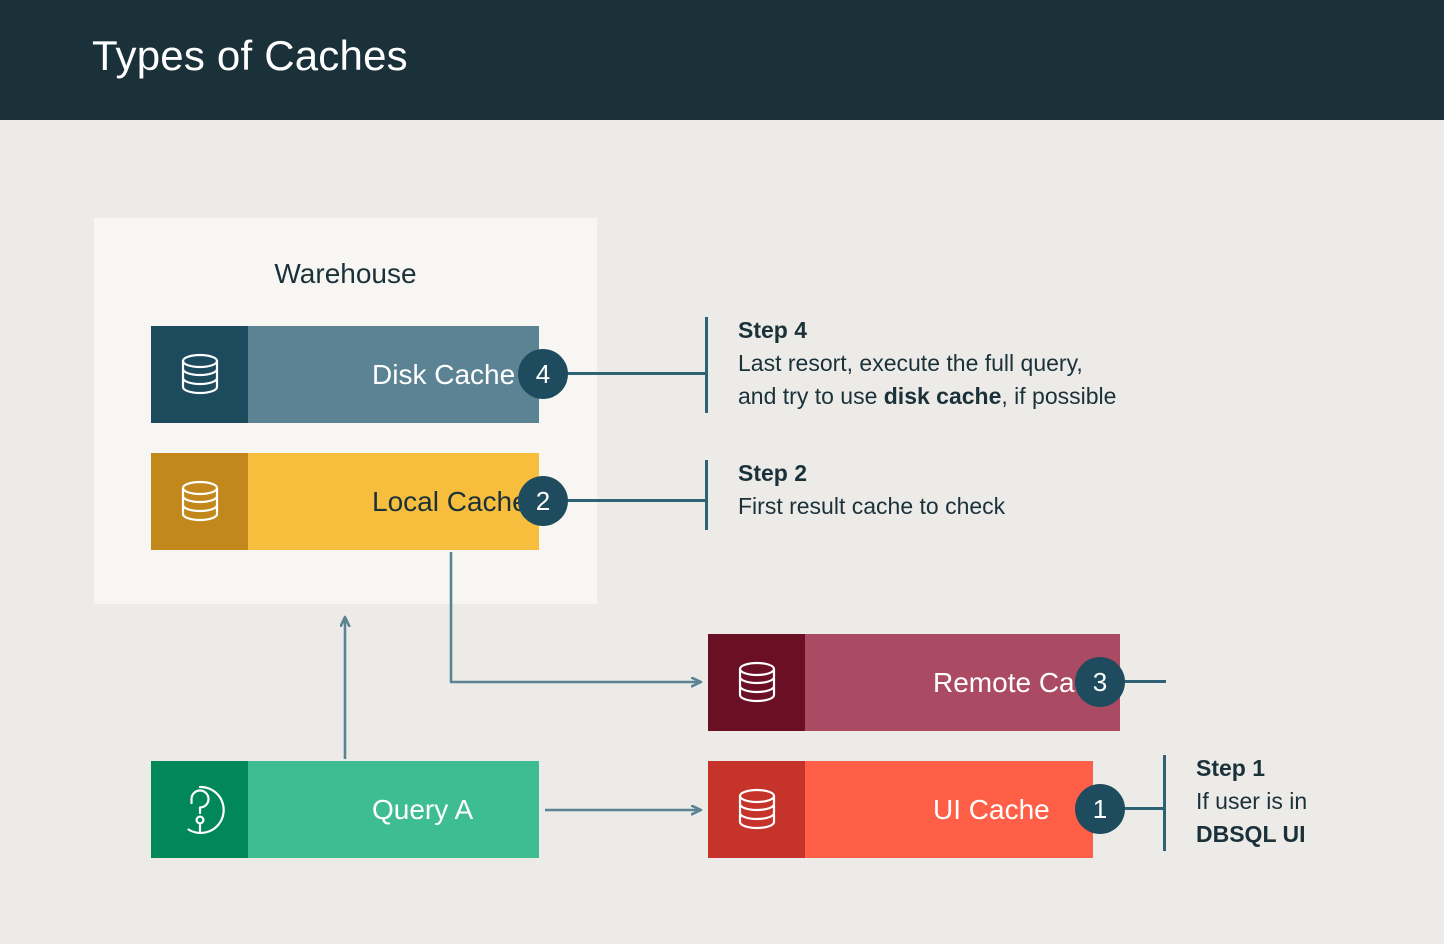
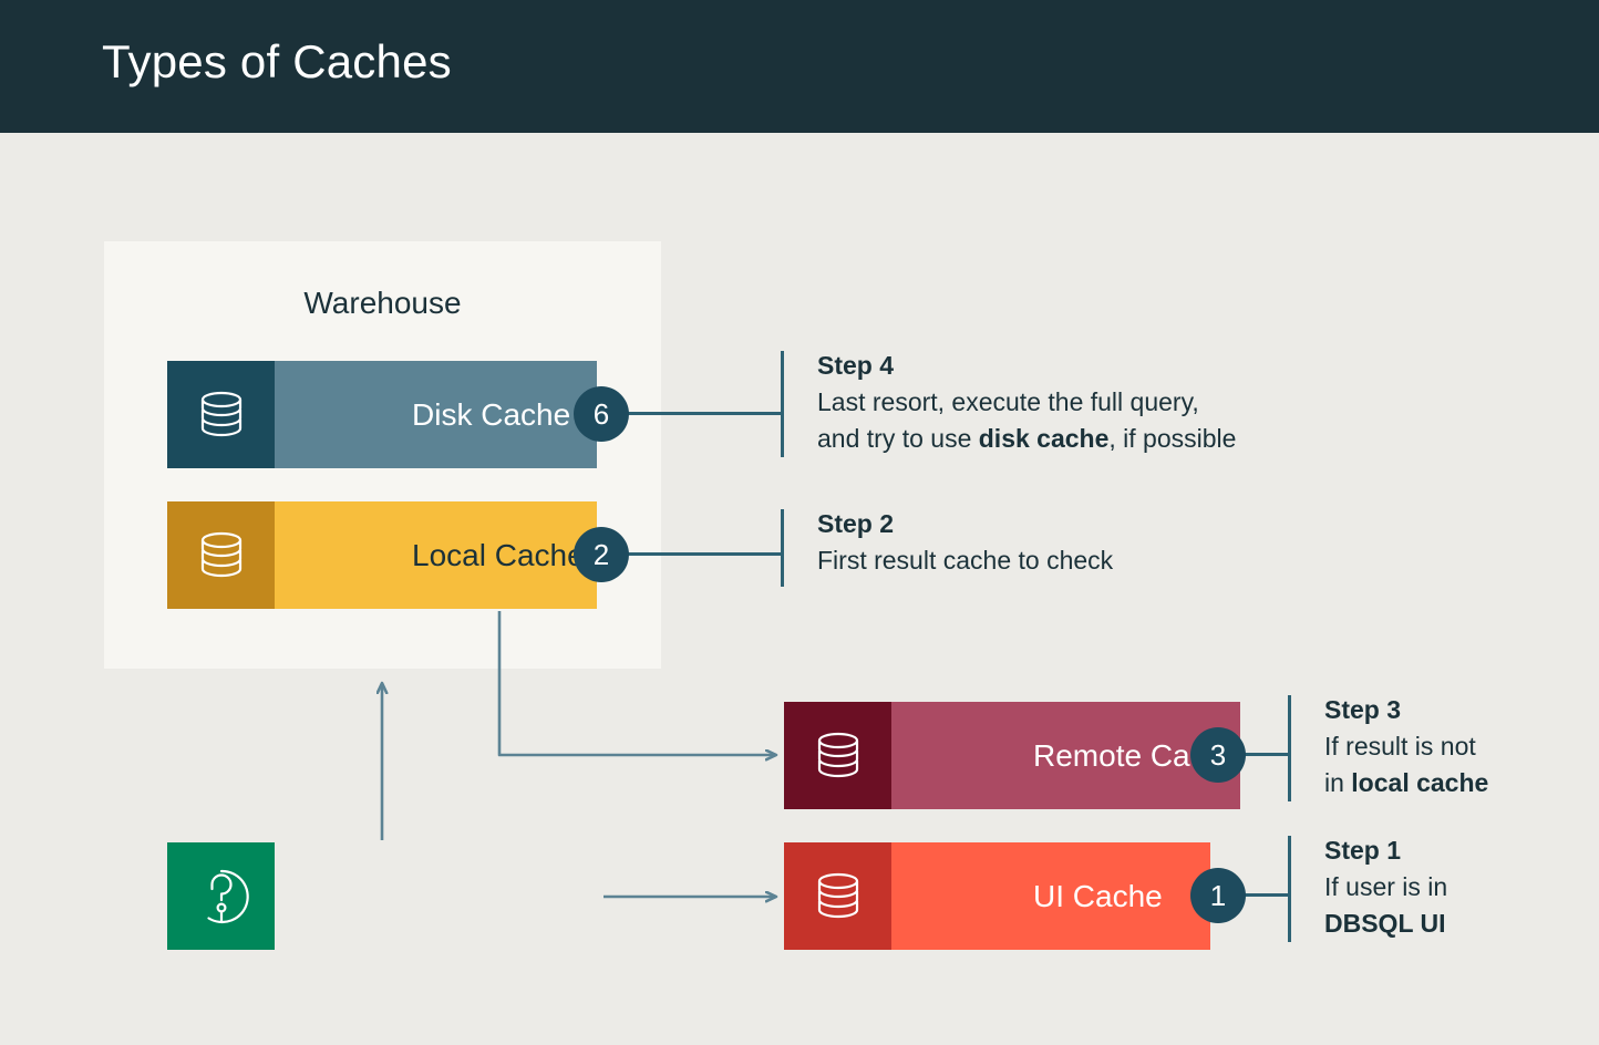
  Types of Caches
  Warehouse
  Disk Cache
- 4
+ 6
  Local Cach
  2
  Remote Ca
  3
  UI Cache
  1
- Query A
  Step 4
  Last resort, execute the full query,
  and try to use disk cache, if possible
  Step 2
  First result cache to check
+ Step 3
+ If result is not
+ in local cache
  Step 1
  If user is in
  DBSQL UI
